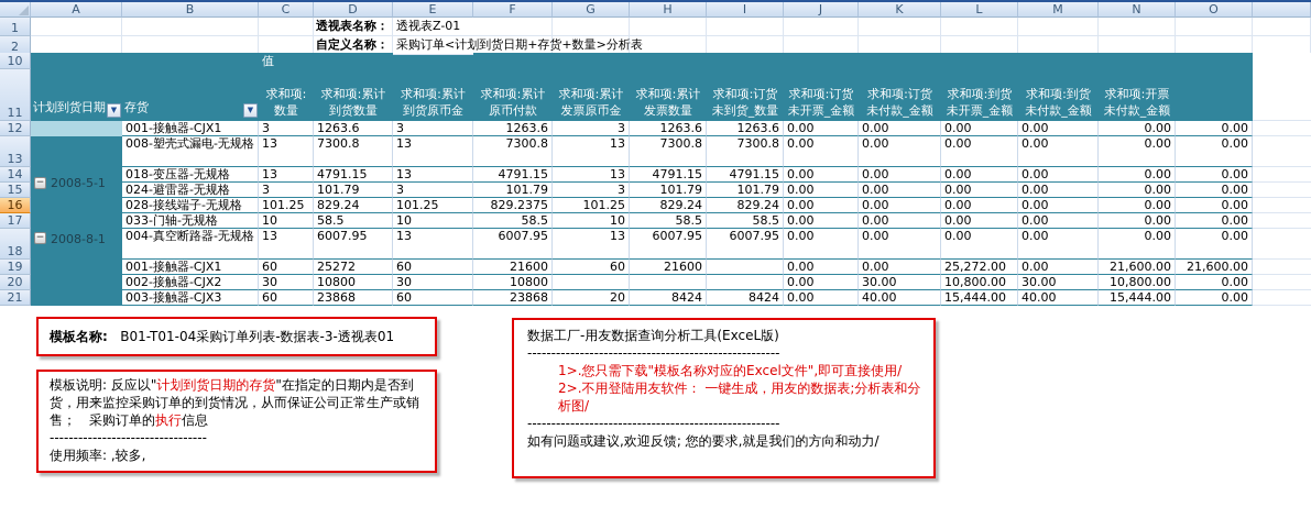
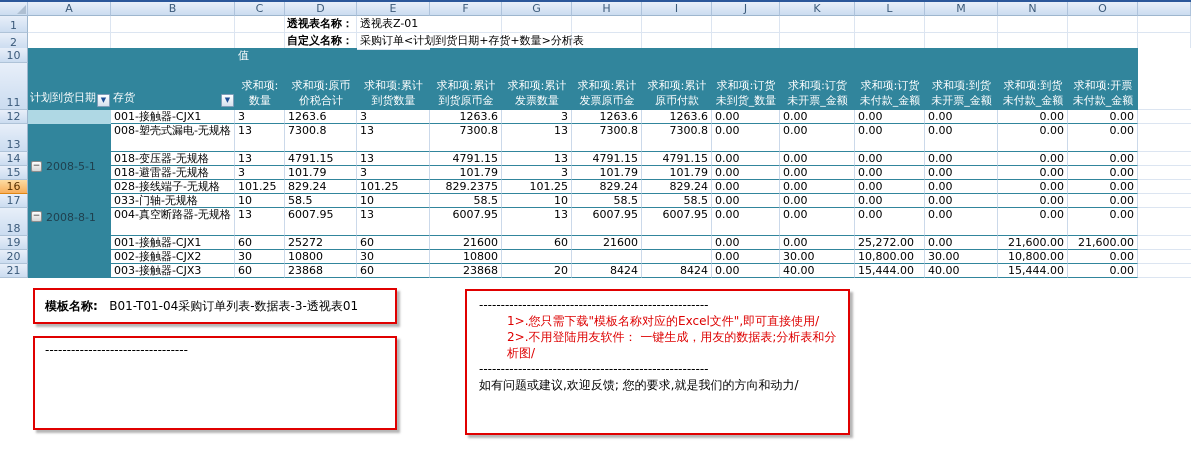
  A
  B
  C
  D
  E
  F
  G
  H
  I
  J
  K
  L
  M
  N
  O
  1
  透视表名称：
  透视表Z-01
  2
  自定义名称：
  采购订单<计划到货日期+存货+数量>分析表
  10
  11
  计划到货日期
  ▼
  存货
  ▼
  值
  求和项:
  数量
+ 求和项:原币
+ 价税合计
  求和项:累计
  到货数量
  求和项:累计
  到货原币金
  求和项:累计
- 原币付款
+ 发票数量
  求和项:累计
  发票原币金
  求和项:累计
- 发票数量
+ 原币付款
  求和项:订货
  未到货_数量
  求和项:订货
  未开票_金额
  求和项:订货
  未付款_金额
  求和项:到货
  未开票_金额
  求和项:到货
  未付款_金额
  求和项:开票
  未付款_金额
  12
  001-接触器-CJX1
  3
  1263.6
  3
  1263.6
  3
  1263.6
  1263.6
  0.00
  0.00
  0.00
  0.00
  0.00
  0.00
  13
  008-塑壳式漏电-无规格
  13
  7300.8
  13
  7300.8
  13
  7300.8
  7300.8
  0.00
  0.00
  0.00
  0.00
  0.00
  0.00
  14
  018-变压器-无规格
  13
  4791.15
  13
  4791.15
  13
  4791.15
  4791.15
  0.00
  0.00
  0.00
  0.00
  0.00
  0.00
  15
- 024-避雷器-无规格
+ 018-避雷器-无规格
  3
  101.79
  3
  101.79
  3
  101.79
  101.79
  0.00
  0.00
  0.00
  0.00
  0.00
  0.00
  16
  028-接线端子-无规格
  101.25
  829.24
  101.25
  829.2375
  101.25
  829.24
  829.24
  0.00
  0.00
  0.00
  0.00
  0.00
  0.00
  17
  033-门轴-无规格
  10
  58.5
  10
  58.5
  10
  58.5
  58.5
  0.00
  0.00
  0.00
  0.00
  0.00
  0.00
  18
  004-真空断路器-无规格
  13
  6007.95
  13
  6007.95
  13
  6007.95
  6007.95
  0.00
  0.00
  0.00
  0.00
  0.00
  0.00
  19
  001-接触器-CJX1
  60
  25272
  60
  21600
  60
  21600
  0.00
  0.00
  25,272.00
  0.00
  21,600.00
  21,600.00
  20
  002-接触器-CJX2
  30
  10800
  30
  10800
  0.00
  30.00
  10,800.00
  30.00
  10,800.00
  0.00
  21
  003-接触器-CJX3
  60
  23868
  60
  23868
  20
  8424
  8424
  0.00
  40.00
  15,444.00
  40.00
  15,444.00
  0.00
  −
  2008-5-1
  −
  2008-8-1
  模板名称: B01-T01-04采购订单列表-数据表-3-透视表01
- 模板说明: 反应以"计划到货日期的存货"在指定的日期内是否到货，用来监控采购订单的到货情况，从而保证公司正常生产或销售； 采购订单的执行信息
  ---------------------------------
- 使用频率: ,较多,
- 数据工厂-用友数据查询分析工具(ExceL版)
  -----------------------------------------------------
  1>.您只需下载"模板名称对应的Excel文件",即可直接使用/
  2>.不用登陆用友软件： 一键生成，用友的数据表;分析表和分析图/
  -----------------------------------------------------
  如有问题或建议,欢迎反馈; 您的要求,就是我们的方向和动力/
